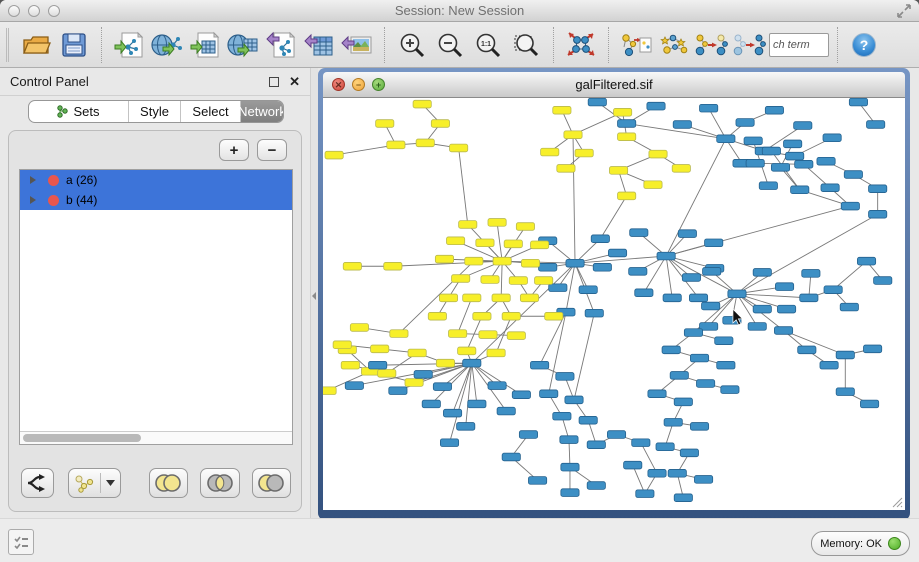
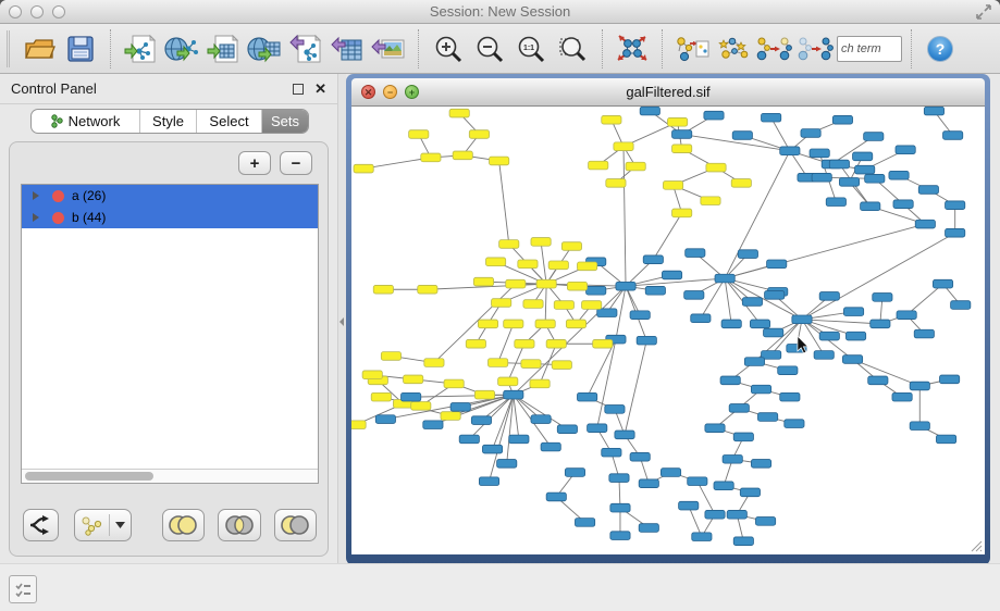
  Session: New Session
  ch term
  ?
  Control Panel
  ✕
- Sets
+ Network
  Style
  Select
- Network
+ Sets
  +
  −
  a (26)
  b (44)
  ✕
  −
  +
  galFiltered.sif
- Memory: OK
